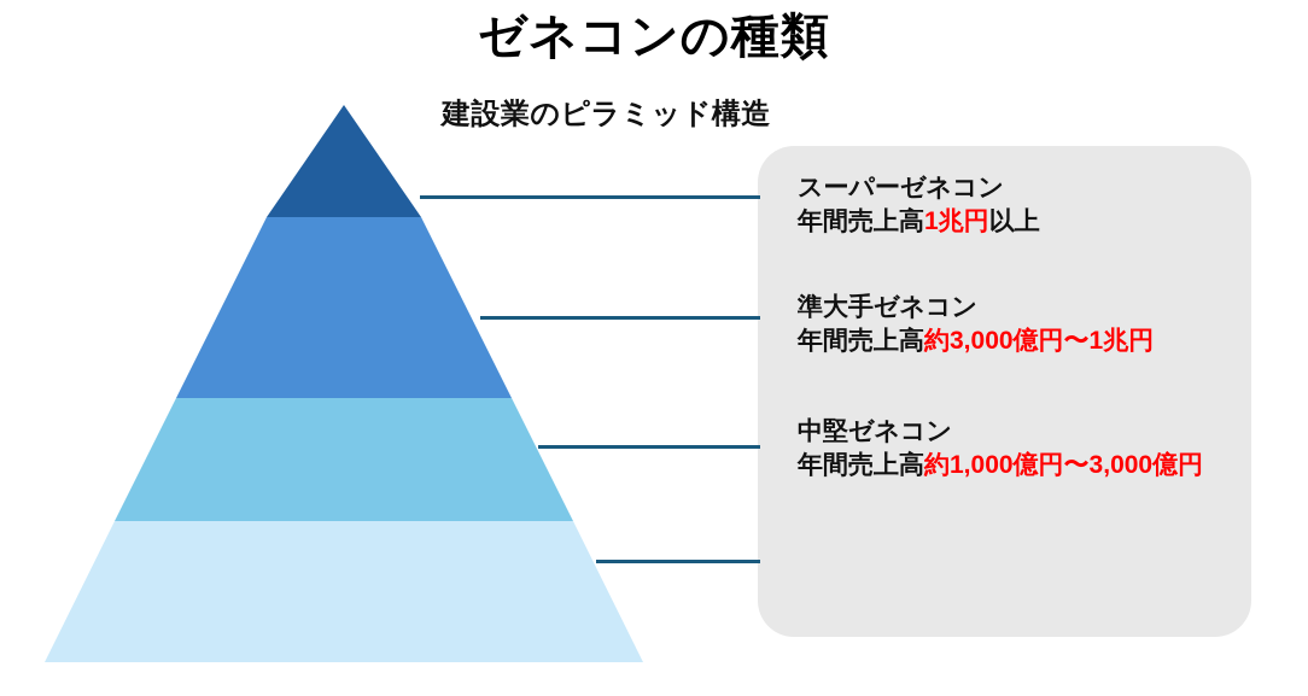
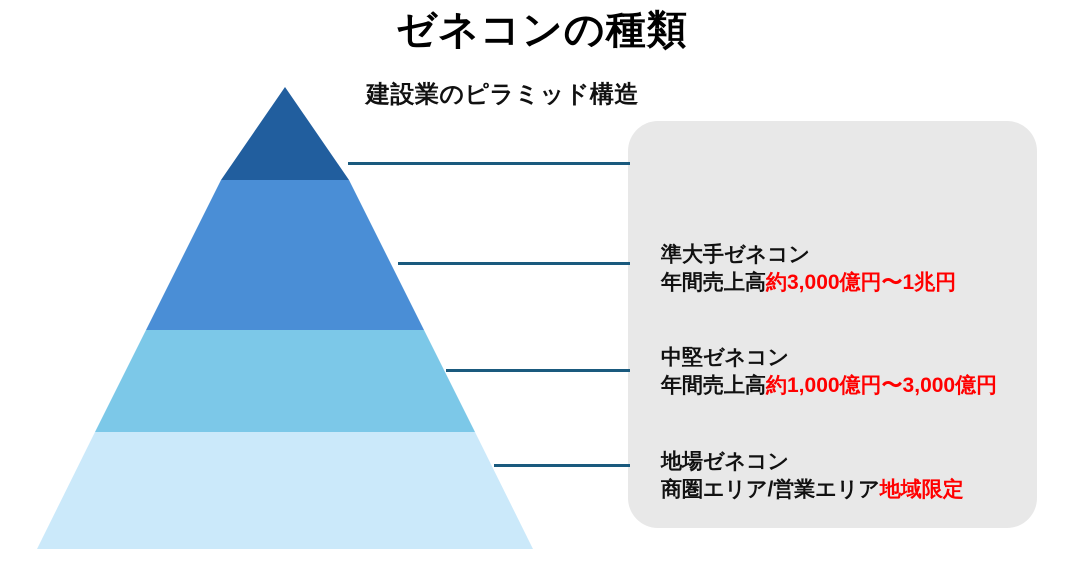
  ゼネコンの種類
  建設業のピラミッド構造
- スーパーゼネコン
- 年間売上高1兆円以上
  準大手ゼネコン
  年間売上高約3,000億円〜1兆円
  中堅ゼネコン
  年間売上高約1,000億円〜3,000億円
+ 地場ゼネコン
+ 商圏エリア/営業エリア地域限定
